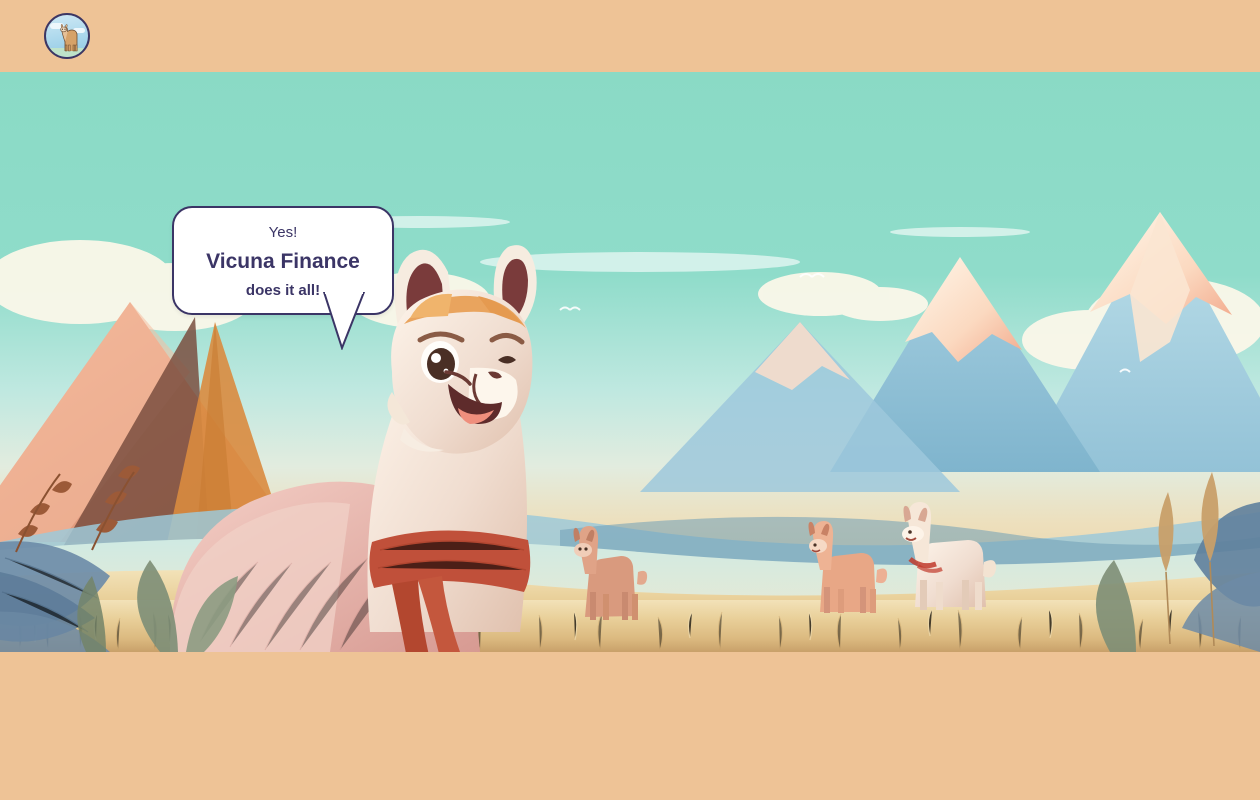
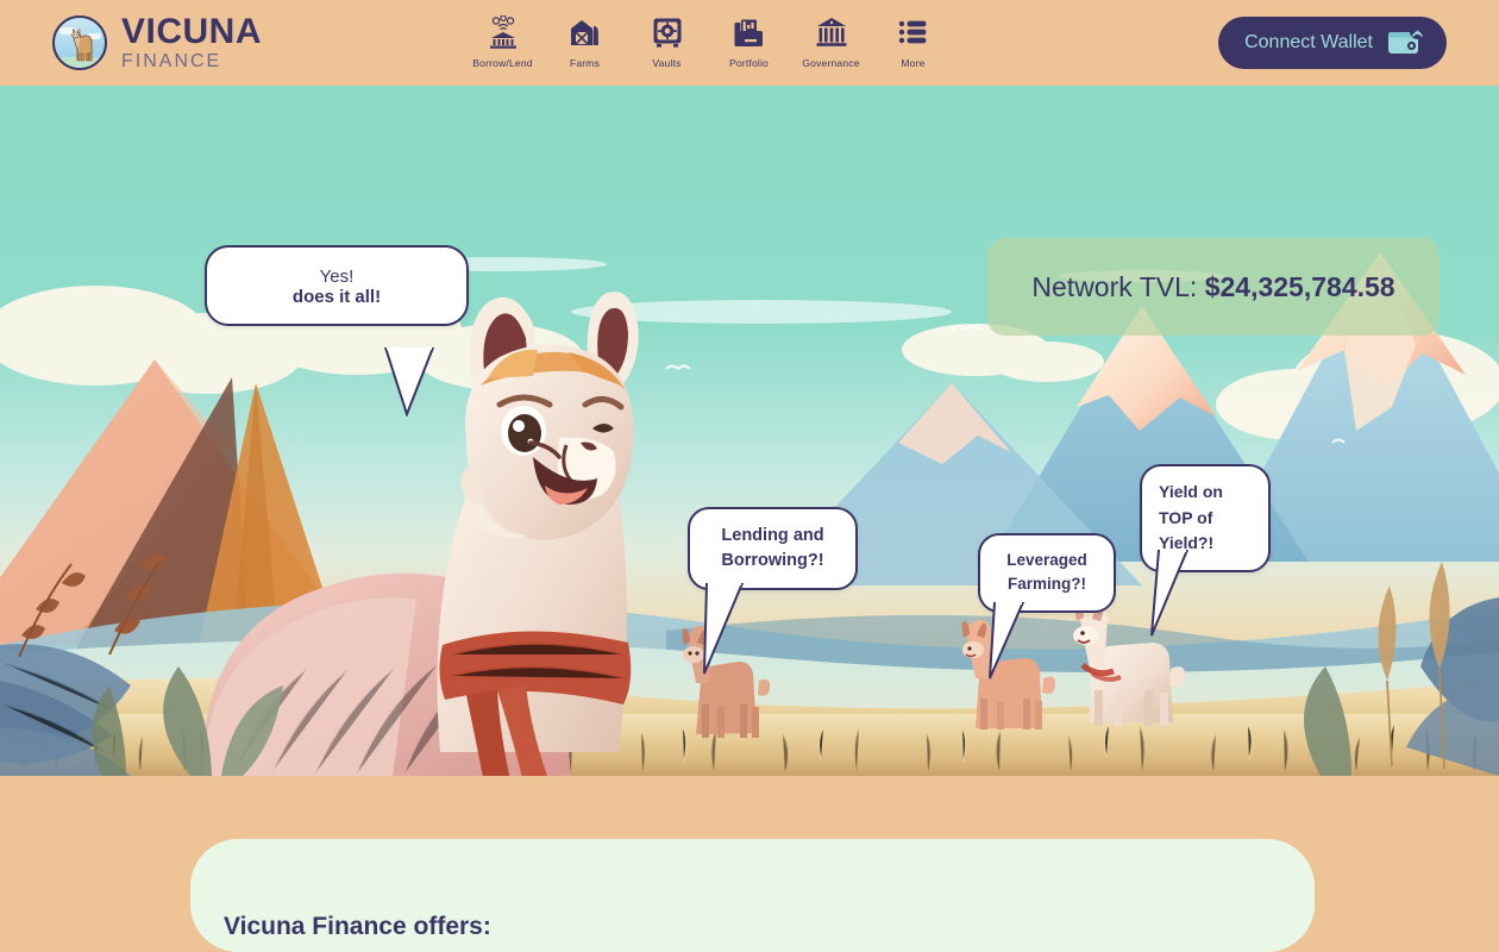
  Yes!
- Vicuna Finance
  does it all!
+ Lending and
+ Borrowing?!
+ Leveraged
+ Farming?!
+ Yield on
+ TOP of
+ Yield?!
+ Network TVL: $24,325,784.58
+ Vicuna Finance offers:
+ VICUNA
+ FINANCE
+ Borrow/Lend
+ Farms
+ Vaults
+ Portfolio
+ Governance
+ More
+ Connect Wallet
